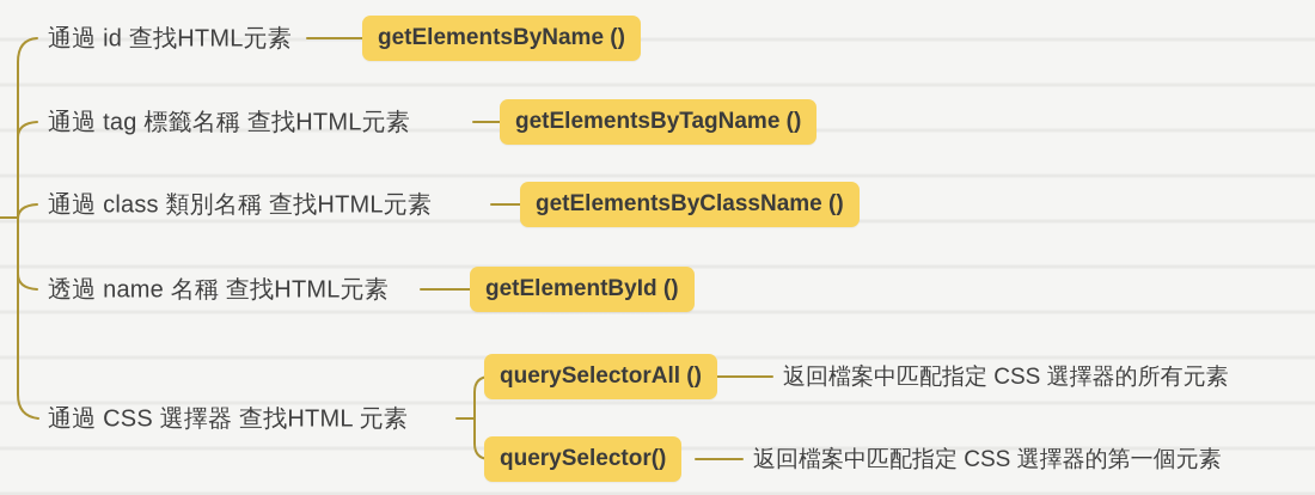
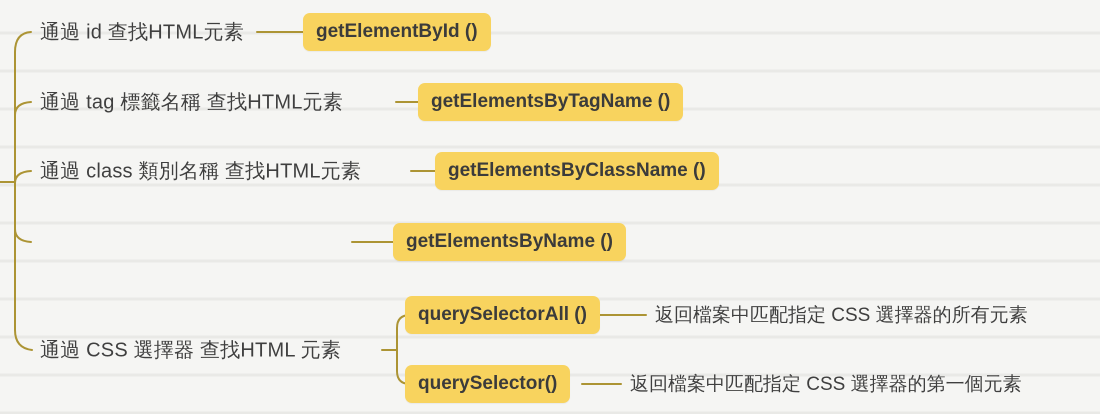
  通過 id 查找HTML元素
  通過 tag 標籤名稱 查找HTML元素
  通過 class 類別名稱 查找HTML元素
- 透過 name 名稱 查找HTML元素
  通過 CSS 選擇器 查找HTML 元素
- getElementsByName ()
+ getElementById ()
  getElementsByTagName ()
  getElementsByClassName ()
- getElementById ()
+ getElementsByName ()
  querySelectorAll ()
  querySelector()
  返回檔案中匹配指定 CSS 選擇器的所有元素
  返回檔案中匹配指定 CSS 選擇器的第一個元素
